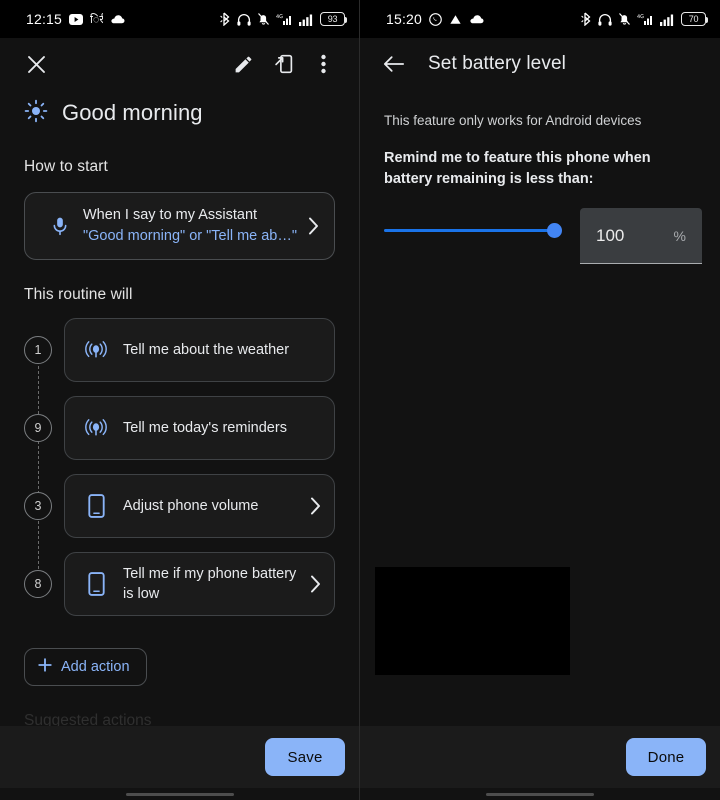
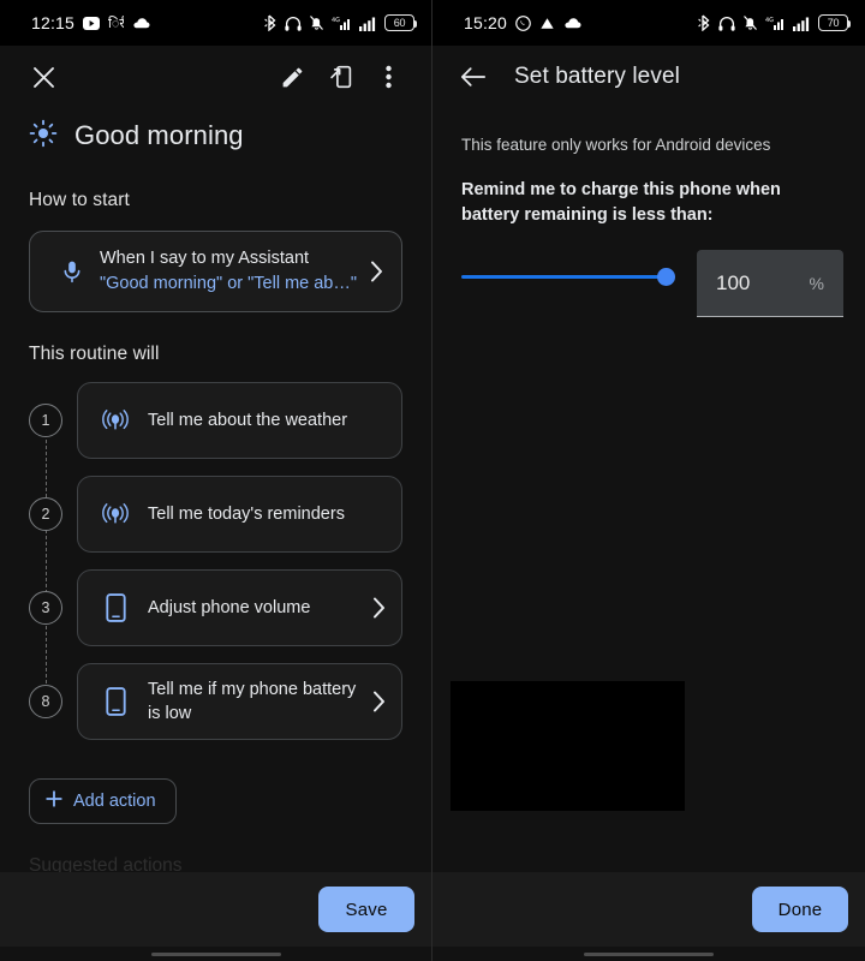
  12:15
- 93
+ 60
  Good morning
  How to start
  When I say to my Assistant
  "Good morning" or "Tell me ab…"
  This routine will
  1
  Tell me about the weather
- 9
+ 2
  Tell me today's reminders
  3
  Adjust phone volume
  8
  Tell me if my phone battery is low
  Add action
  Suggested actions
  Save
  15:20
  70
  Set battery level
  This feature only works for Android devices
- Remind me to feature this phone when battery remaining is less than:
+ Remind me to charge this phone when battery remaining is less than:
  100
  %
  Done
